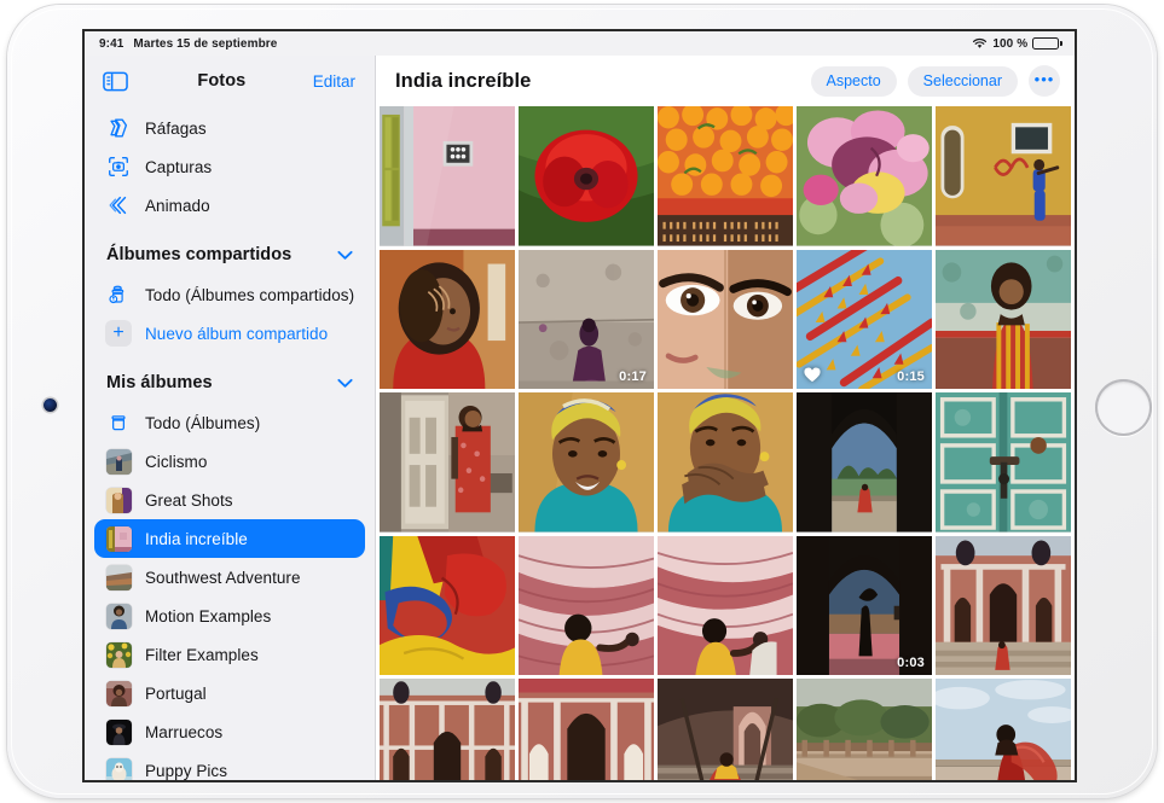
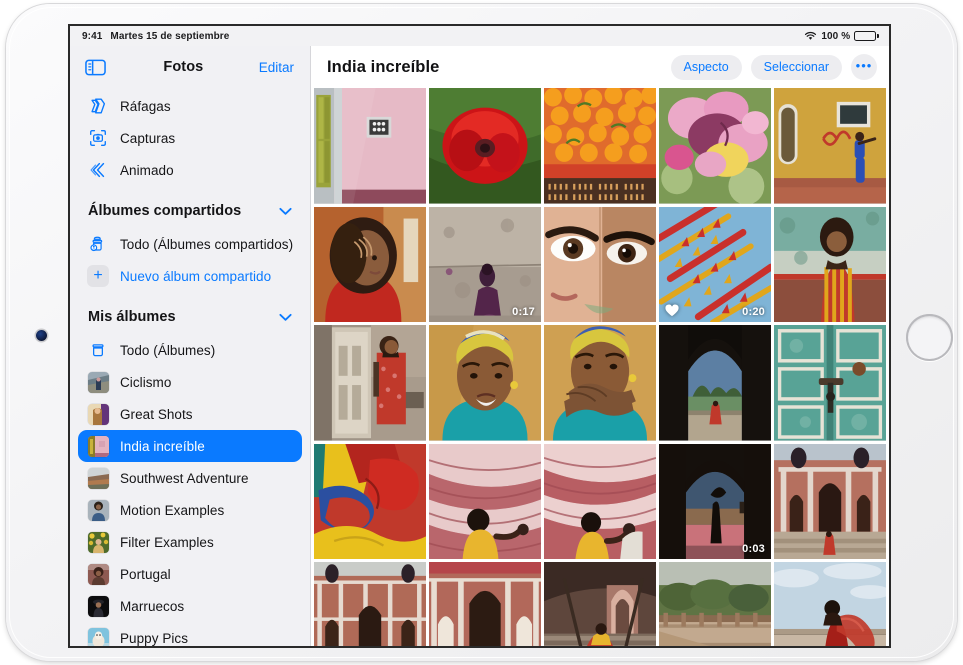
  9:41
  Martes 15 de septiembre
  100 %
  Fotos
  Editar
  Ráfagas
  Capturas
  Animado
  Álbumes compartidos
  Todo (Álbumes compartidos)
  +
  Nuevo álbum compartido
  Mis álbumes
  Todo (Álbumes)
  Ciclismo
  Great Shots
  India increíble
  Southwest Adventure
  Motion Examples
  Filter Examples
  Portugal
  Marruecos
  Puppy Pics
  India increíble
  Aspecto
  Seleccionar
  •••
  0:17
- 0:15
+ 0:20
  0:03
